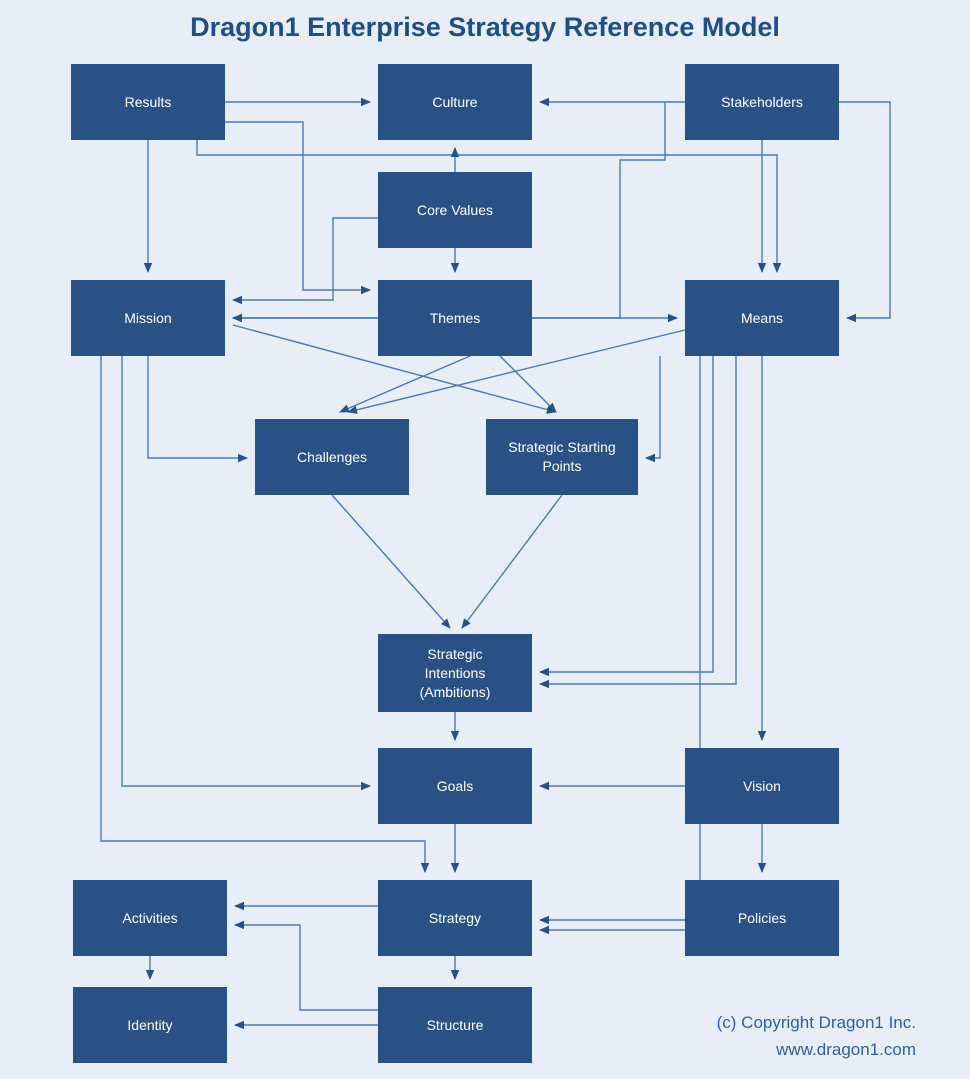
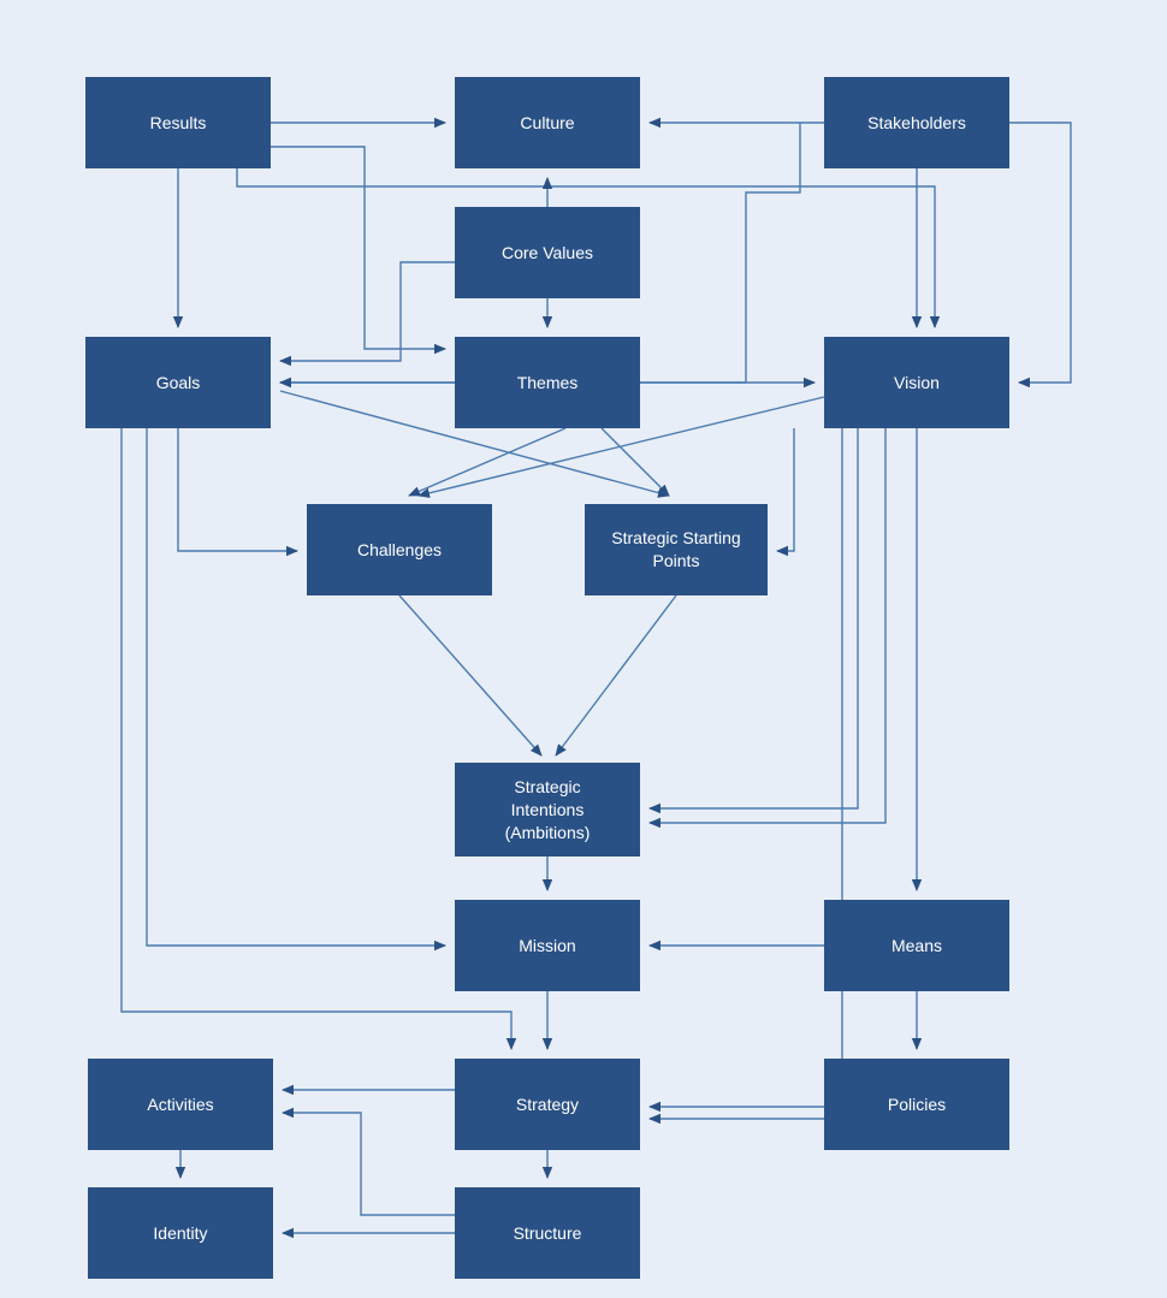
- Dragon1 Enterprise Strategy Reference Model
  Results
  Culture
  Stakeholders
  Core Values
- Mission
+ Goals
  Themes
- Means
+ Vision
  Challenges
  Strategic Starting
  Points
  Strategic
  Intentions
  (Ambitions)
- Goals
+ Mission
- Vision
+ Means
  Activities
  Strategy
  Policies
  Identity
  Structure
- (c) Copyright Dragon1 Inc.
- www.dragon1.com
